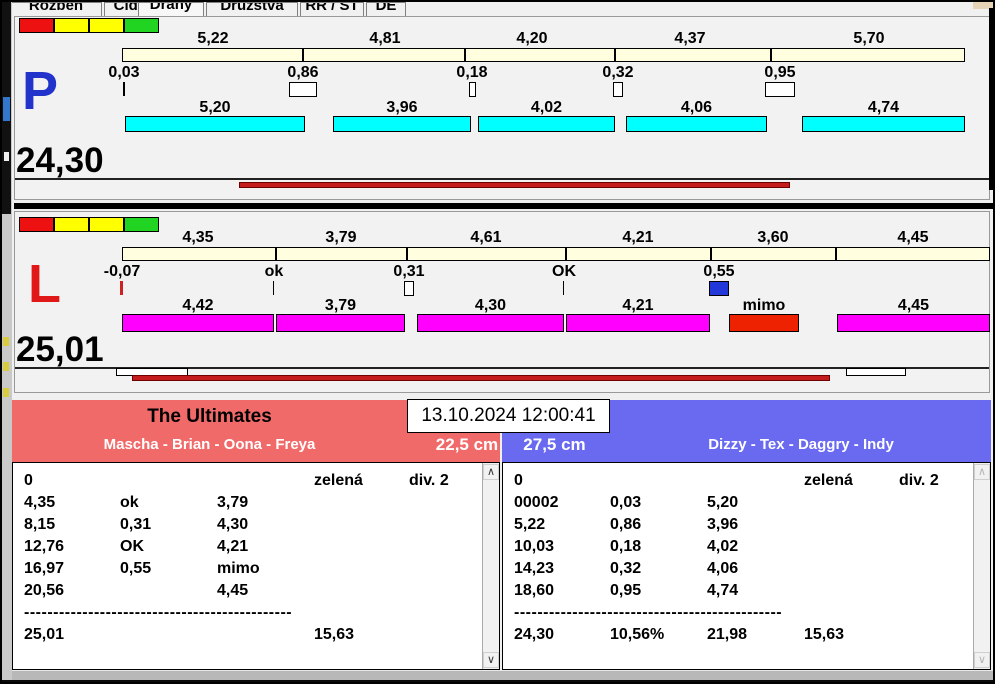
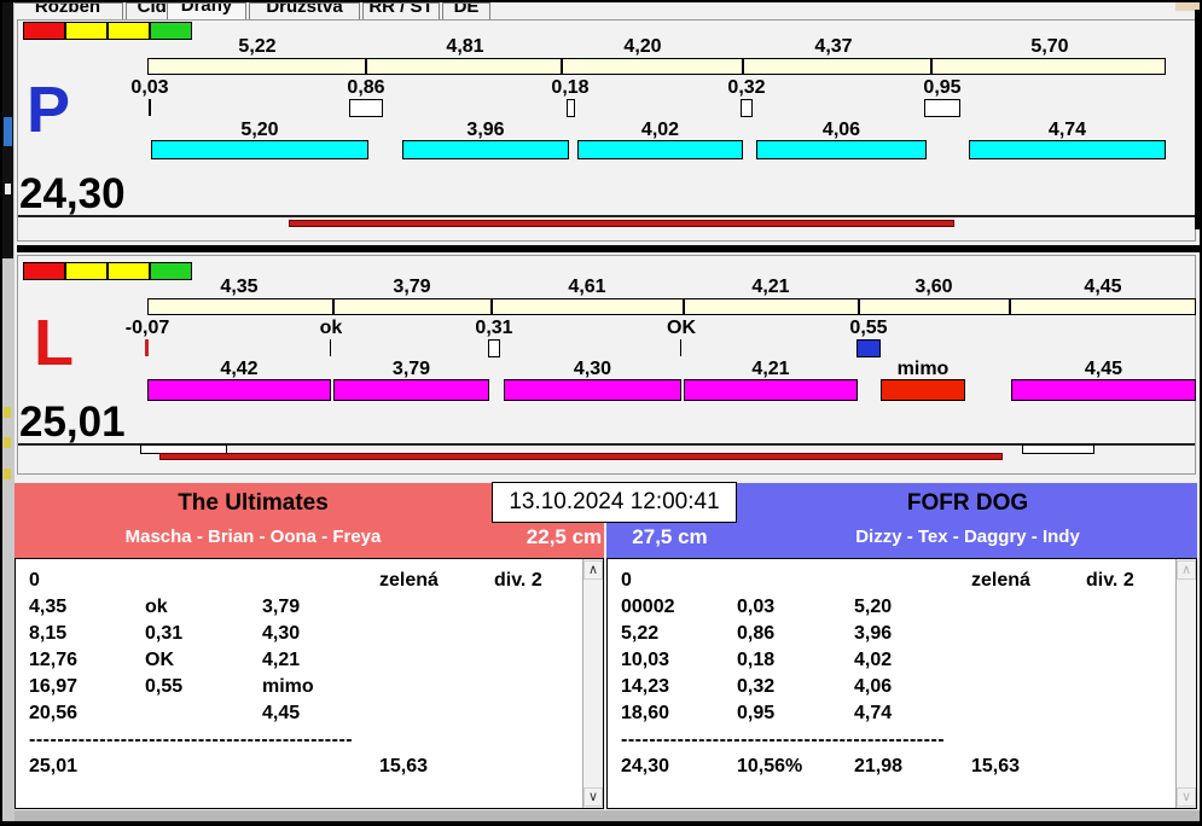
  Rozběh
  Dráhy
  Družstva
  RR / ST
  DE
  The Ultimates
  Mascha - Brian - Oona - Freya
  22,5 cm
+ FOFR DOG
  Dizzy - Tex - Daggry - Indy
  27,5 cm
  13.10.2024 12:00:41
  5,22
  4,81
  4,20
  4,37
  5,70
  0,03
  0,86
  0,18
  0,32
  0,95
  5,20
  3,96
  4,02
  4,06
  4,74
  P
  24,30
  4,35
  3,79
  4,61
  4,21
  3,60
  4,45
  -0,07
  ok
  0,31
  OK
  0,55
  4,42
  3,79
  4,30
  4,21
  mimo
  4,45
  L
  25,01
  0
  zelená
  div. 2
  4,35
  ok
  3,79
  8,15
  0,31
  4,30
  12,76
  OK
  4,21
  16,97
  0,55
  mimo
  20,56
  4,45
  ----------------------------------------------
  25,01
  15,63
  ∧
  ∨
  0
  zelená
  div. 2
  00002
  0,03
  5,20
  5,22
  0,86
  3,96
  10,03
  0,18
  4,02
  14,23
  0,32
  4,06
  18,60
  0,95
  4,74
  ----------------------------------------------
  24,30
  10,56%
  21,98
  15,63
  ∧
  ∨
